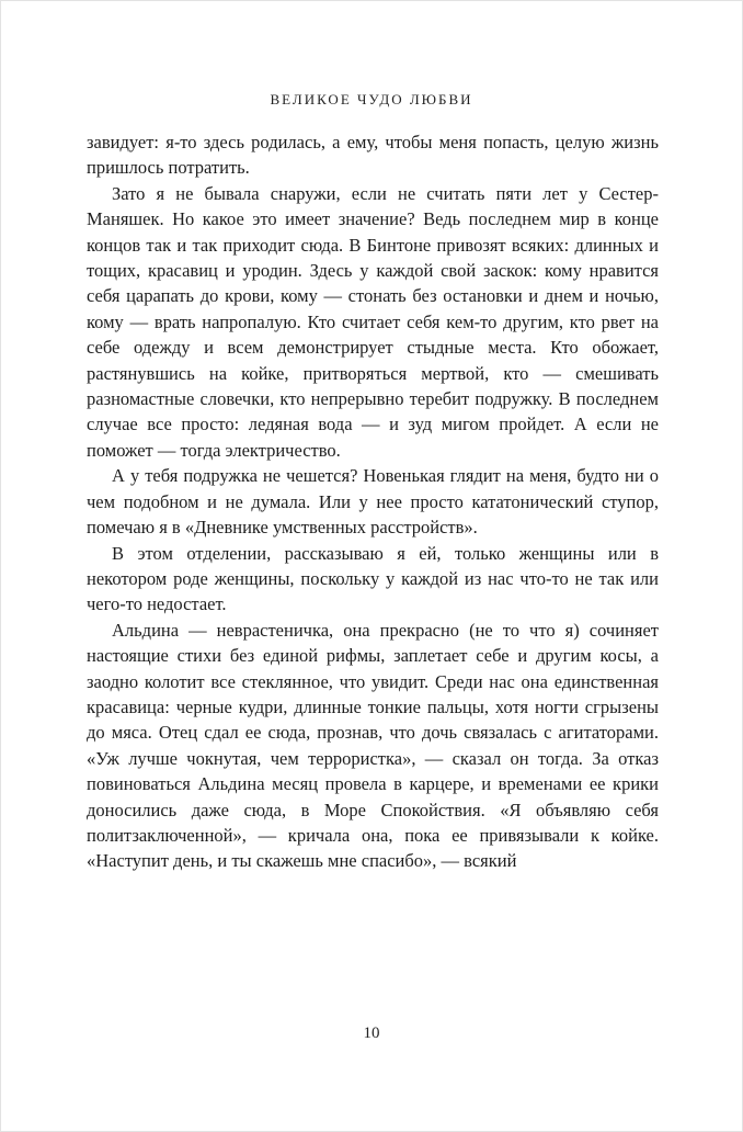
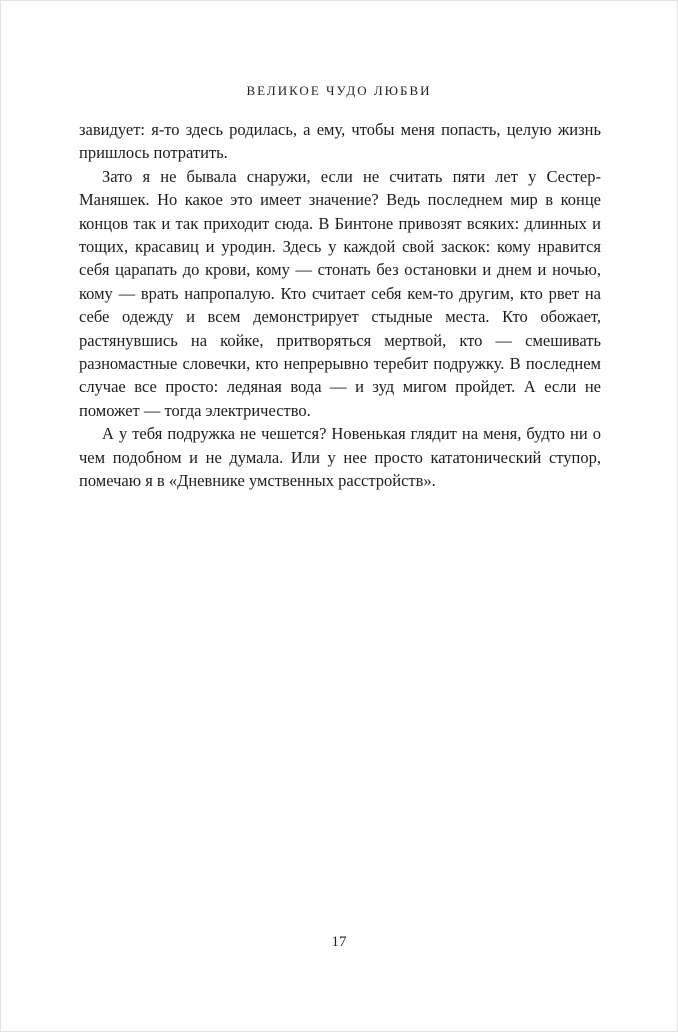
  ВЕЛИКОЕ ЧУДО ЛЮБВИ
  завидует: я-то здесь родилась, а ему, чтобы меня попасть, целую жизнь пришлось потратить.
  Зато я не бывала снаружи, если не считать пяти лет у Сестер-Маняшек. Но какое это имеет значение? Ведь последнем мир в конце концов так и так приходит сюда. В Бинтоне привозят всяких: длинных и тощих, красавиц и уродин. Здесь у каждой свой заскок: кому нравится себя царапать до крови, кому — стонать без остановки и днем и ночью, кому — врать напропалую. Кто считает себя кем-то другим, кто рвет на себе одежду и всем демонстрирует стыдные места. Кто обожает, растянувшись на койке, притворяться мертвой, кто — смешивать разномастные словечки, кто непрерывно теребит подружку. В последнем случае все просто: ледяная вода — и зуд мигом пройдет. А если не поможет — тогда электричество.
  А у тебя подружка не чешется? Новенькая глядит на меня, будто ни о чем подобном и не думала. Или у нее просто кататонический ступор, помечаю я в «Дневнике умственных расстройств».
- В этом отделении, рассказываю я ей, только женщины или в некотором роде женщины, поскольку у каждой из нас что-то не так или чего-то недостает.
- Альдина — неврастеничка, она прекрасно (не то что я) сочиняет настоящие стихи без единой рифмы, заплетает себе и другим косы, а заодно колотит все стеклянное, что увидит. Среди нас она единственная красавица: черные кудри, длинные тонкие пальцы, хотя ногти сгрызены до мяса. Отец сдал ее сюда, прознав, что дочь связалась с агитаторами. «Уж лучше чокнутая, чем террористка», — сказал он тогда. За отказ повиноваться Альдина месяц провела в карцере, и временами ее крики доносились даже сюда, в Море Спокойствия. «Я объявляю себя политзаключенной», — кричала она, пока ее привязывали к койке. «Наступит день, и ты скажешь мне спасибо», — всякий
- 10
+ 17
